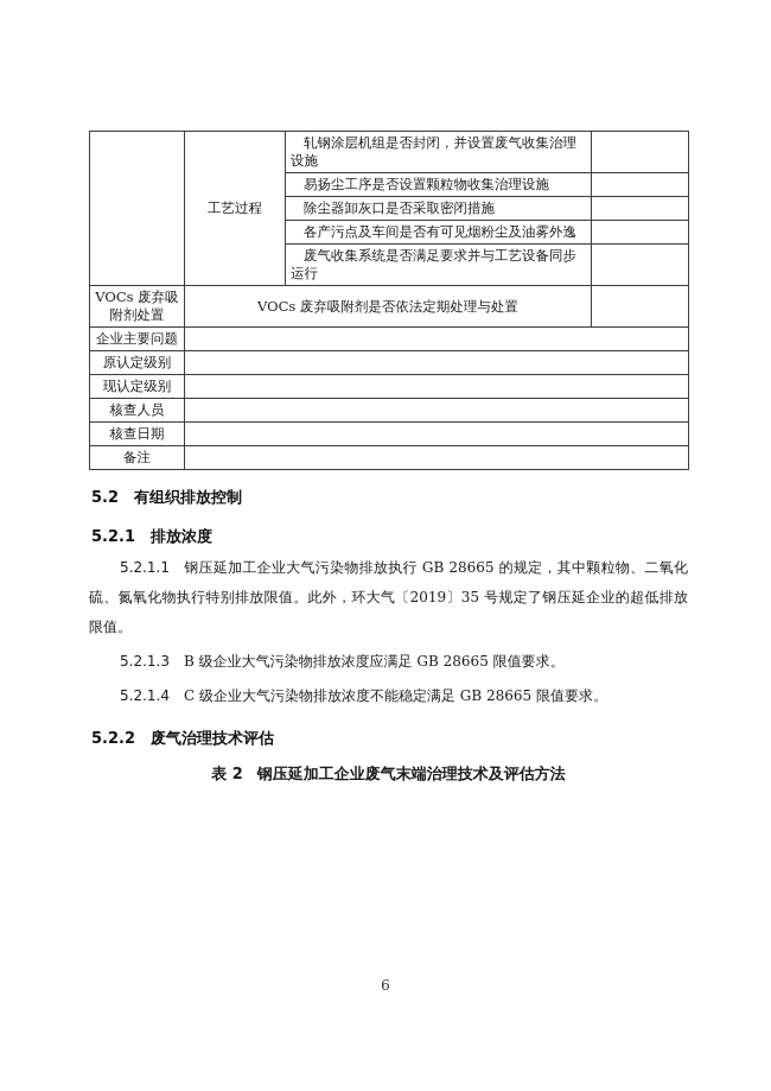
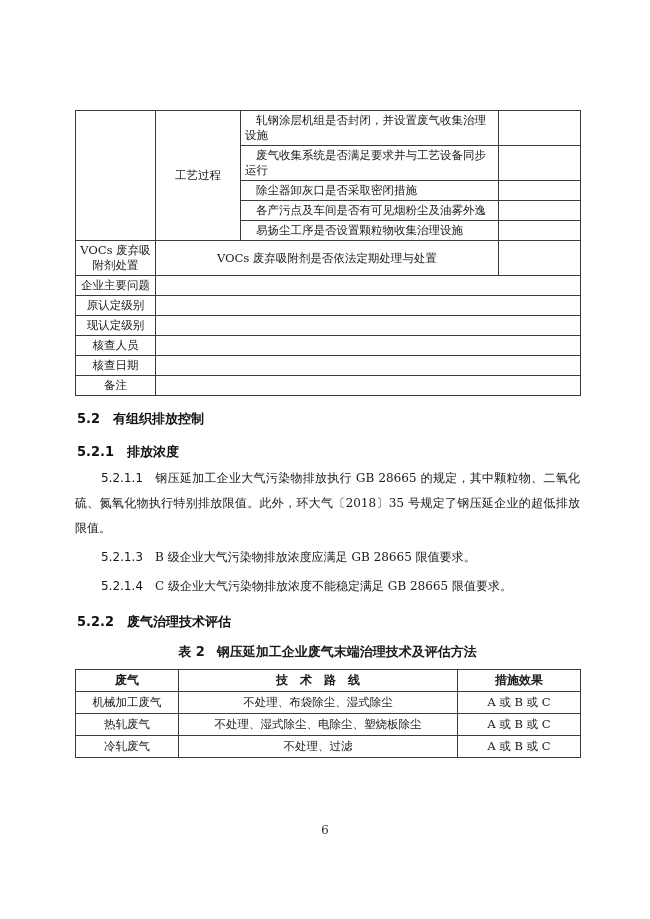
  	工艺过程	轧钢涂层机组是否封闭，并设置废气收集治理设施
- 易扬尘工序是否设置颗粒物收集治理设施
+ 废气收集系统是否满足要求并与工艺设备同步运行
  除尘器卸灰口是否采取密闭措施
  各产污点及车间是否有可见烟粉尘及油雾外逸
- 废气收集系统是否满足要求并与工艺设备同步运行
+ 易扬尘工序是否设置颗粒物收集治理设施
  VOCs 废弃吸附剂处置	VOCs 废弃吸附剂是否依法定期处理与处置
  企业主要问题
  原认定级别
  现认定级别
  核查人员
  核查日期
  备注
  5.2 有组织排放控制
  5.2.1 排放浓度
- 5.2.1.1 钢压延加工企业大气污染物排放执行 GB 28665 的规定，其中颗粒物、二氧化硫、氮氧化物执行特别排放限值。此外，环大气〔2019〕35 号规定了钢压延企业的超低排放限值。
+ 5.2.1.1 钢压延加工企业大气污染物排放执行 GB 28665 的规定，其中颗粒物、二氧化硫、氮氧化物执行特别排放限值。此外，环大气〔2018〕35 号规定了钢压延企业的超低排放限值。
  5.2.1.3 B 级企业大气污染物排放浓度应满足 GB 28665 限值要求。
  5.2.1.4 C 级企业大气污染物排放浓度不能稳定满足 GB 28665 限值要求。
  5.2.2 废气治理技术评估
  表 2 钢压延加工企业废气末端治理技术及评估方法
+ 废气	技 术 路 线	措施效果
+ 机械加工废气	不处理、布袋除尘、湿式除尘	A 或 B 或 C
+ 热轧废气	不处理、湿式除尘、电除尘、塑烧板除尘	A 或 B 或 C
+ 冷轧废气	不处理、过滤	A 或 B 或 C
  6
